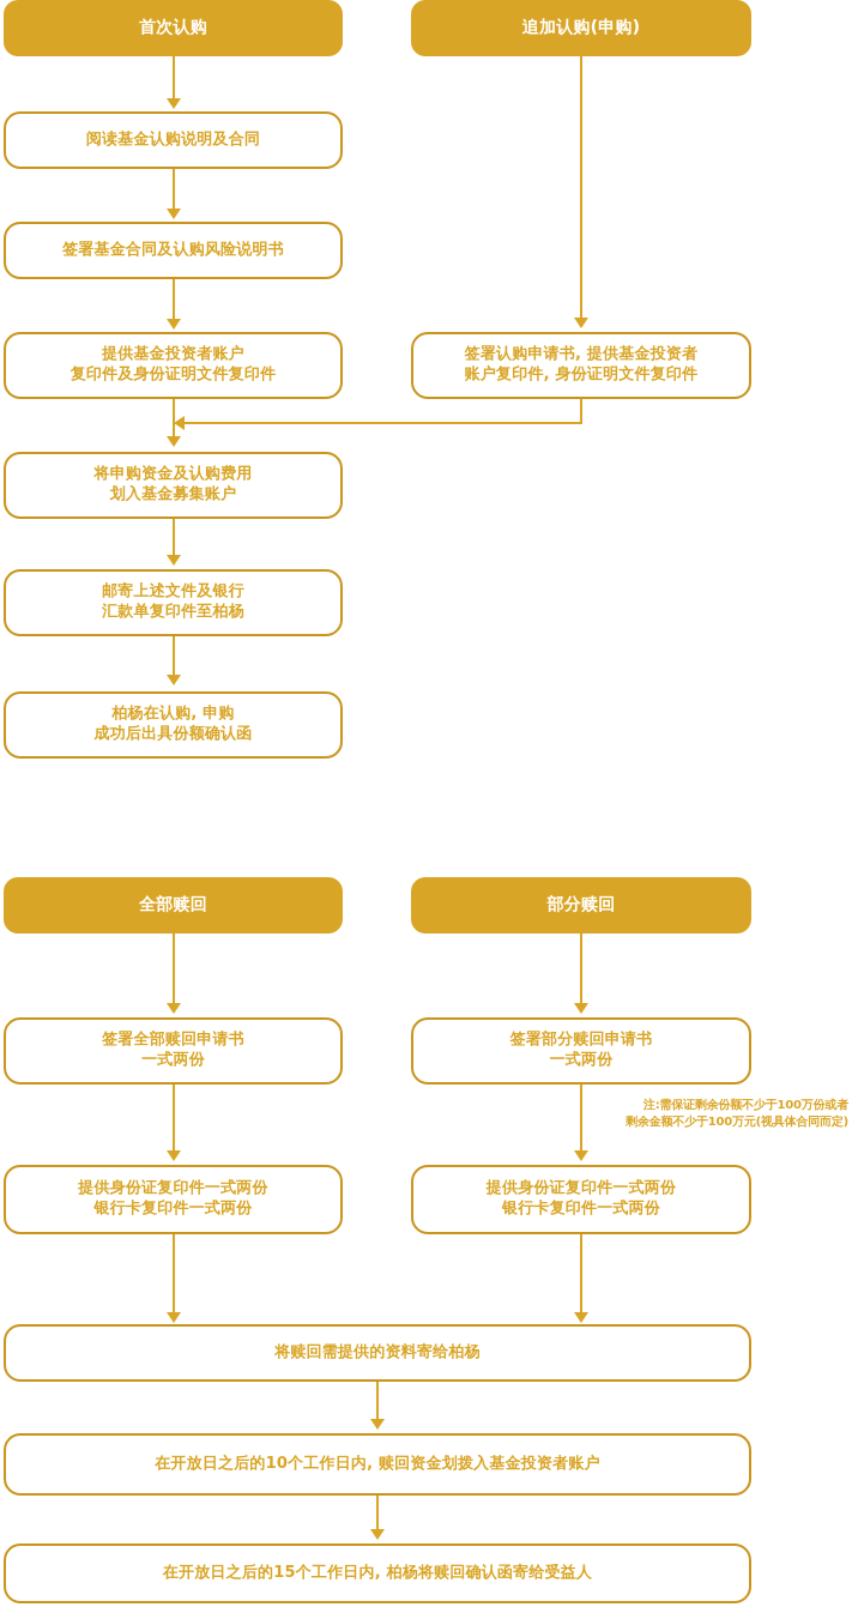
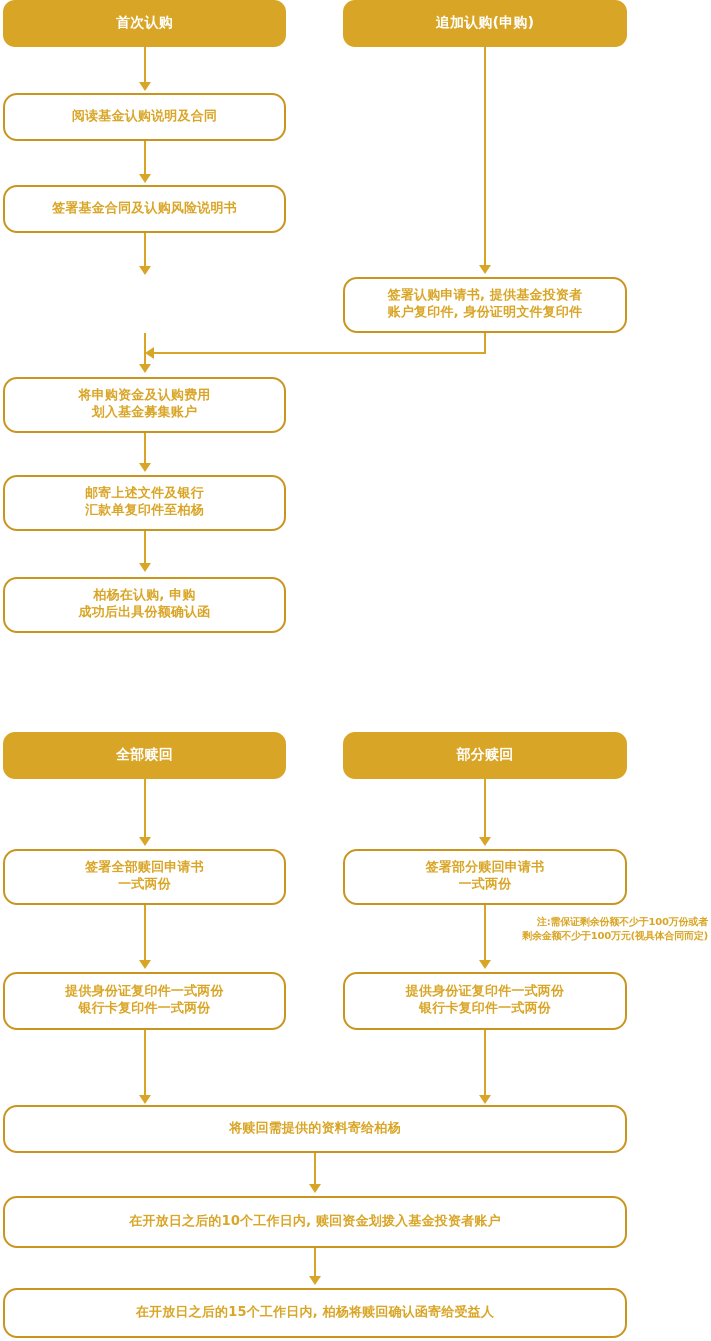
  首次认购
  追加认购(申购)
  阅读基金认购说明及合同
  签署基金合同及认购风险说明书
- 提供基金投资者账户
- 复印件及身份证明文件复印件
  签署认购申请书, 提供基金投资者
  账户复印件, 身份证明文件复印件
  将申购资金及认购费用
  划入基金募集账户
  邮寄上述文件及银行
  汇款单复印件至柏杨
  柏杨在认购, 申购
  成功后出具份额确认函
  全部赎回
  部分赎回
  签署全部赎回申请书
  一式两份
  提供身份证复印件一式两份
  银行卡复印件一式两份
  签署部分赎回申请书
  一式两份
  注:需保证剩余份额不少于100万份或者
  剩余金额不少于100万元(视具体合同而定)
  提供身份证复印件一式两份
  银行卡复印件一式两份
  将赎回需提供的资料寄给柏杨
  在开放日之后的10个工作日内, 赎回资金划拨入基金投资者账户
  在开放日之后的15个工作日内, 柏杨将赎回确认函寄给受益人
